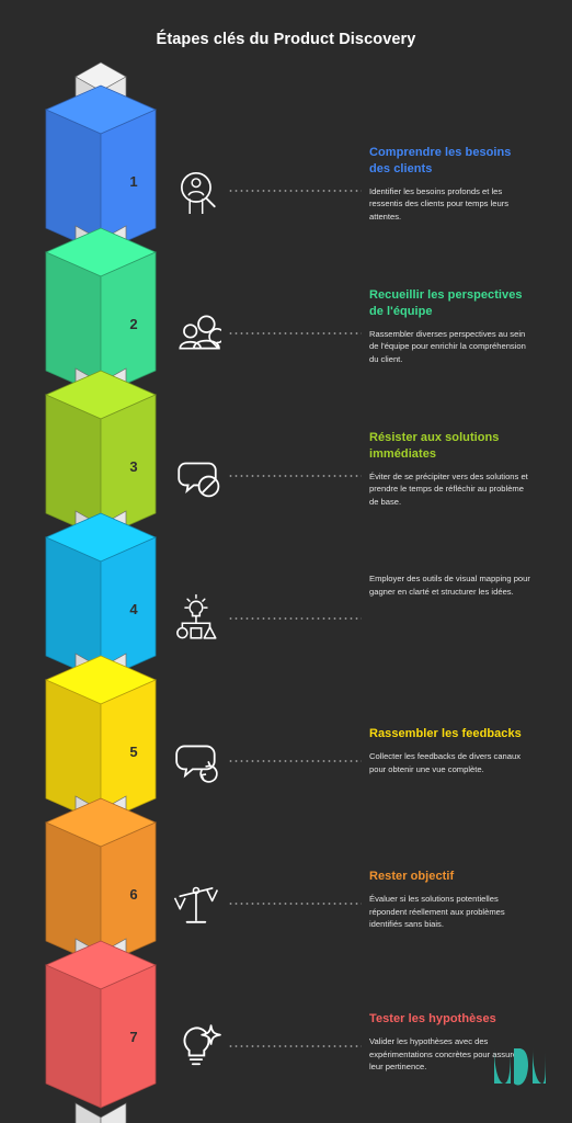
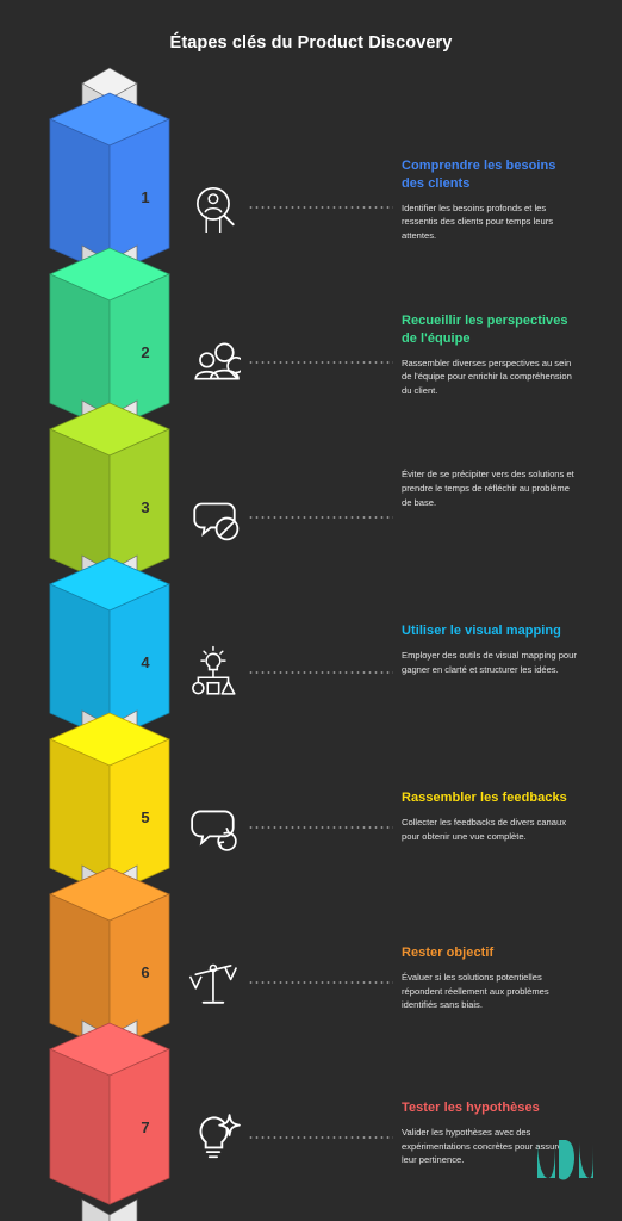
  Étapes clés du Product Discovery
  1
  Comprendre les besoins des clients
  Identifier les besoins profonds et les ressentis des clients pour temps leurs attentes.
  2
  Recueillir les perspectives de l'équipe
  Rassembler diverses perspectives au sein de l'équipe pour enrichir la compréhension du client.
  3
- Résister aux solutions immédiates
  Éviter de se précipiter vers des solutions et prendre le temps de réfléchir au problème de base.
  4
+ Utiliser le visual mapping
  Employer des outils de visual mapping pour gagner en clarté et structurer les idées.
  5
  Rassembler les feedbacks
  Collecter les feedbacks de divers canaux pour obtenir une vue complète.
  6
  Rester objectif
  Évaluer si les solutions potentielles répondent réellement aux problèmes identifiés sans biais.
  7
  Tester les hypothèses
  Valider les hypothèses avec des expérimentations concrètes pour assur leur pertinence.
